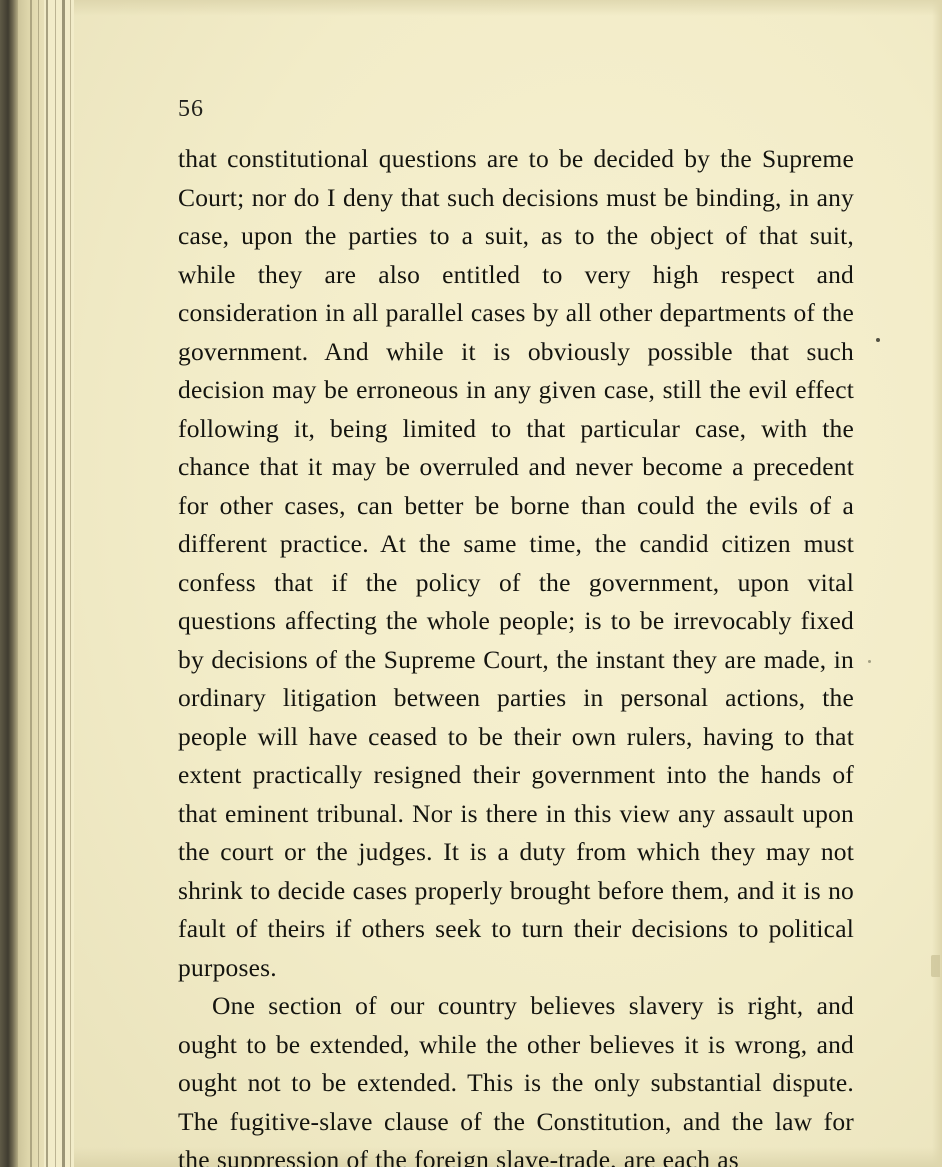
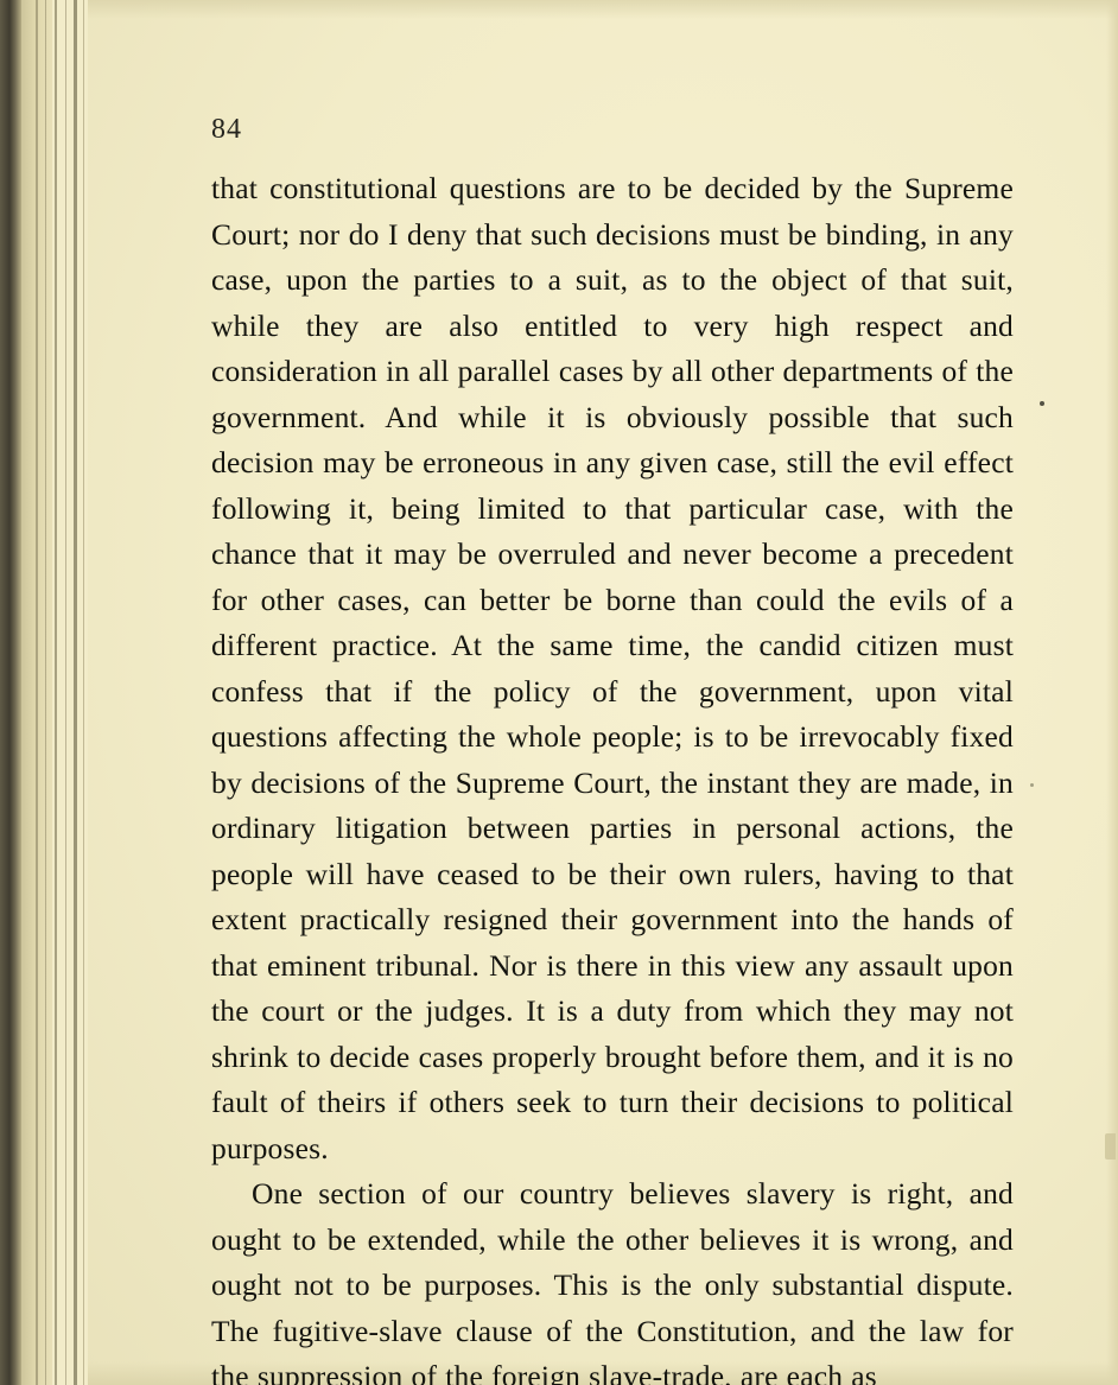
- 56
+ 84
  that constitutional questions are to be decided by the Supreme Court; nor do I deny that such decisions must be binding, in any case, upon the parties to a suit, as to the object of that suit, while they are also entitled to very high respect and consideration in all parallel cases by all other departments of the government. And while it is obviously possible that such decision may be erroneous in any given case, still the evil effect following it, being limited to that particular case, with the chance that it may be overruled and never become a precedent for other cases, can better be borne than could the evils of a different practice. At the same time, the candid citizen must confess that if the policy of the government, upon vital questions affecting the whole people; is to be irrevocably fixed by decisions of the Supreme Court, the instant they are made, in ordinary litigation between parties in personal actions, the people will have ceased to be their own rulers, having to that extent practically resigned their government into the hands of that eminent tribunal. Nor is there in this view any assault upon the court or the judges. It is a duty from which they may not shrink to decide cases properly brought before them, and it is no fault of theirs if others seek to turn their decisions to political purposes.
- One section of our country believes slavery is right, and ought to be extended, while the other believes it is wrong, and ought not to be extended. This is the only substantial dispute. The fugitive-slave clause of the Constitution, and the law for the suppression of the foreign slave-trade, are each as
+ One section of our country believes slavery is right, and ought to be extended, while the other believes it is wrong, and ought not to be purposes. This is the only substantial dispute. The fugitive-slave clause of the Constitution, and the law for the suppression of the foreign slave-trade, are each as
